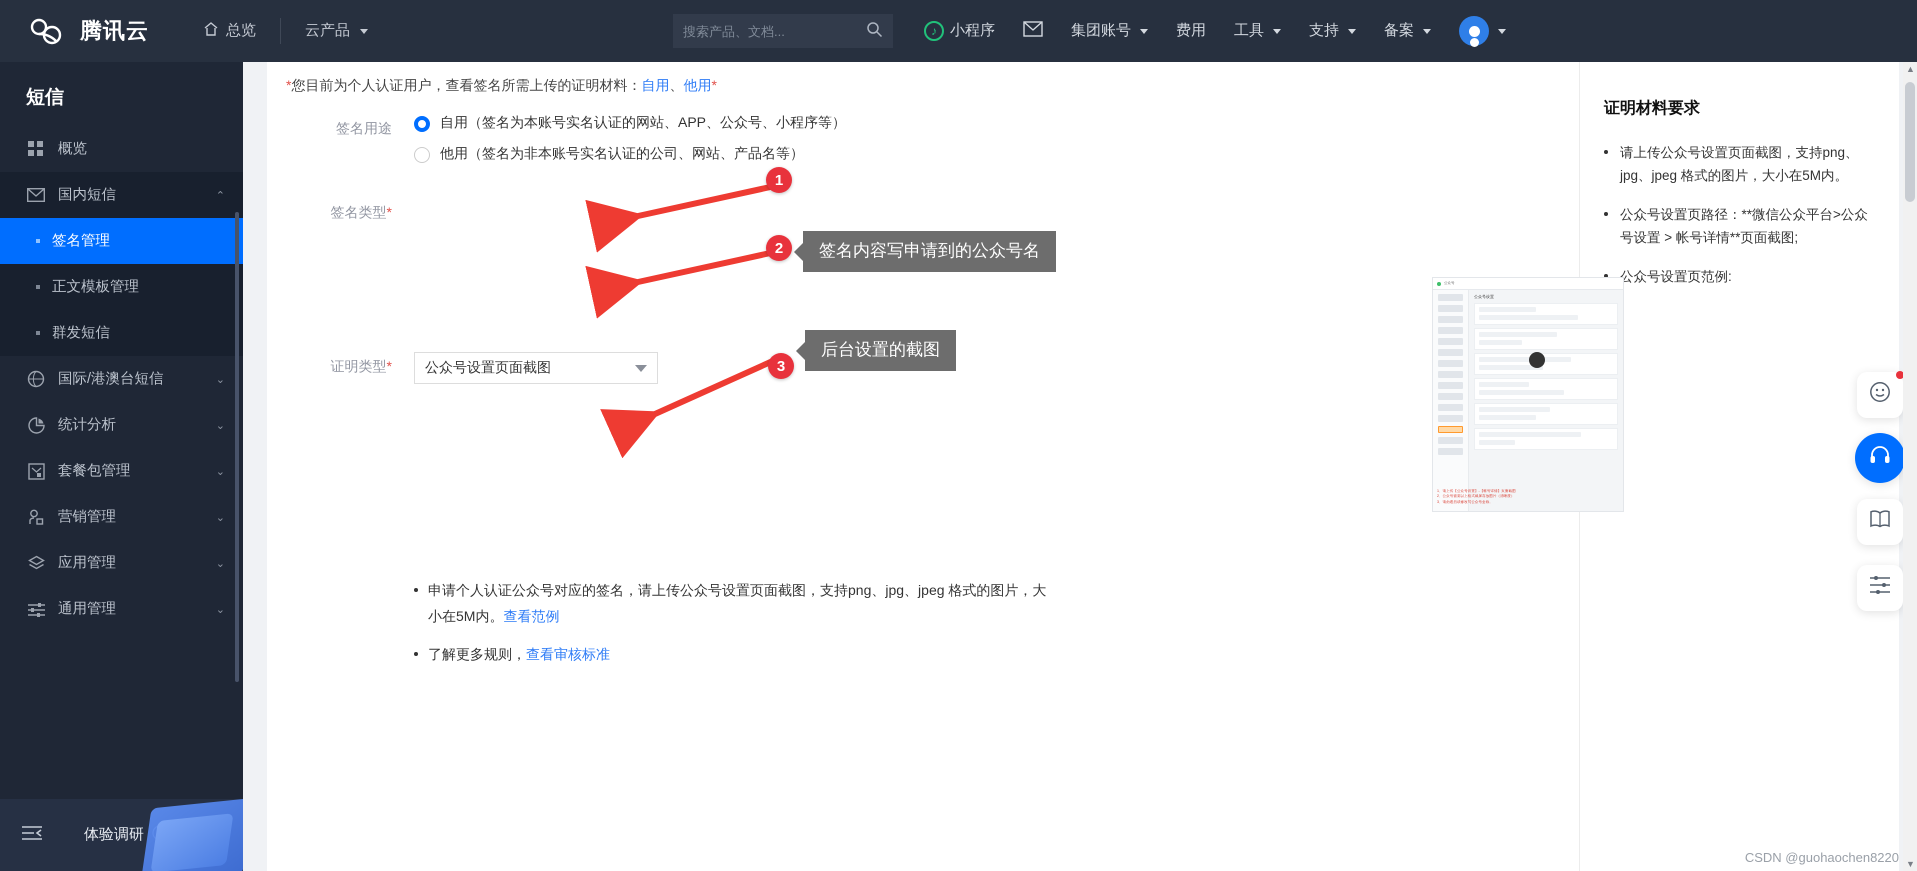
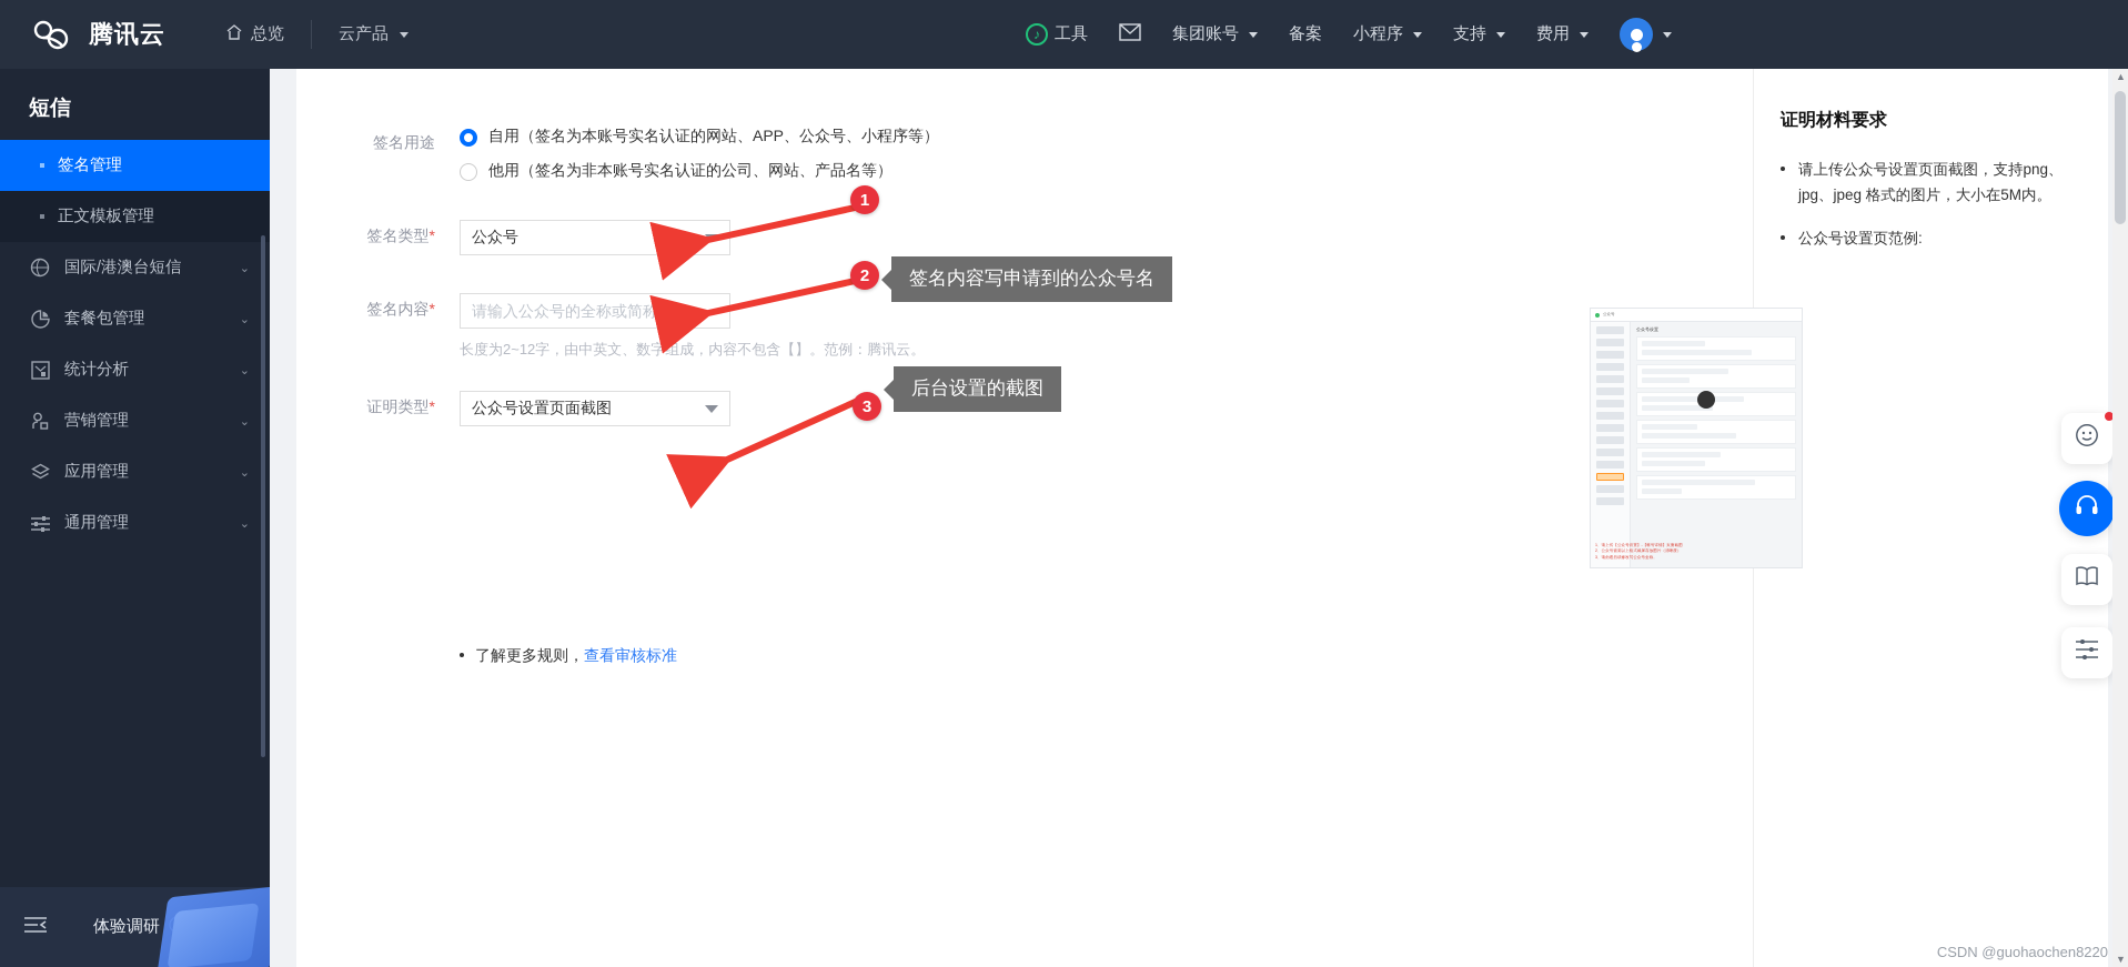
  腾讯云
  总览
  云产品
- 搜索产品、文档...
  ♪
- 小程序
+ 工具
  集团账号
- 费用
+ 备案
- 工具
+ 小程序
  支持
- 备案
+ 费用
  短信
- 概览
- 国内短信
- ⌃
  签名管理
  正文模板管理
- 群发短信
  国际/港澳台短信
  ⌄
- 统计分析
+ 套餐包管理
  ⌄
- 套餐包管理
+ 统计分析
  ⌄
  营销管理
  ⌄
  应用管理
  ⌄
  通用管理
  ⌄
  体验调研
- *您目前为个人认证用户，查看签名所需上传的证明材料：自用、他用*
  签名用途
  自用（签名为本账号实名认证的网站、APP、公众号、小程序等）
  他用（签名为非本账号实名认证的公司、网站、产品名等）
  签名类型*
+ 公众号
+ 签名内容*
+ 请输入公众号的全称或简称
+ 长度为2~12字，由中英文、数字组成，内容不包含【】。范例：腾讯云。
  证明类型*
  公众号设置页面截图
- 申请个人认证公众号对应的签名，请上传公众号设置页面截图，支持png、jpg、jpeg 格式的图片，大小在5M内。查看范例
  了解更多规则，查看审核标准
  证明材料要求
  请上传公众号设置页面截图，支持png、jpg、jpeg 格式的图片，大小在5M内。
- 公众号设置页路径：**微信公众平台>公众号设置 > 帐号详情**页面截图;
  公众号设置页范例:
  1
  2
  3
  签名内容写申请到的公众号名
  后台设置的截图
  ▲
  ▼
  CSDN @guohaochen8220
